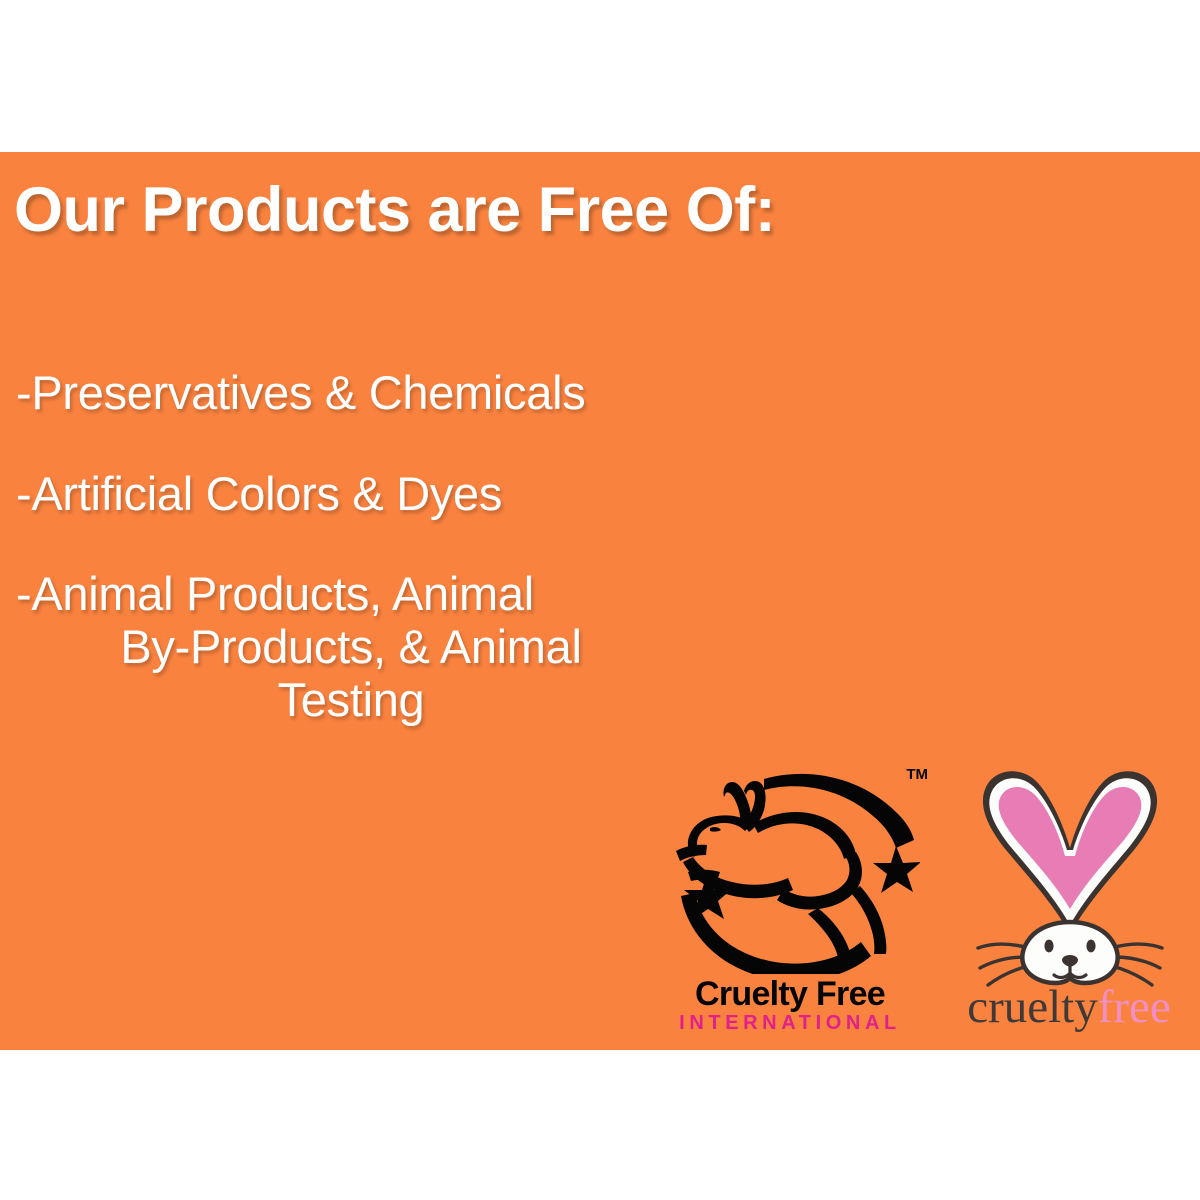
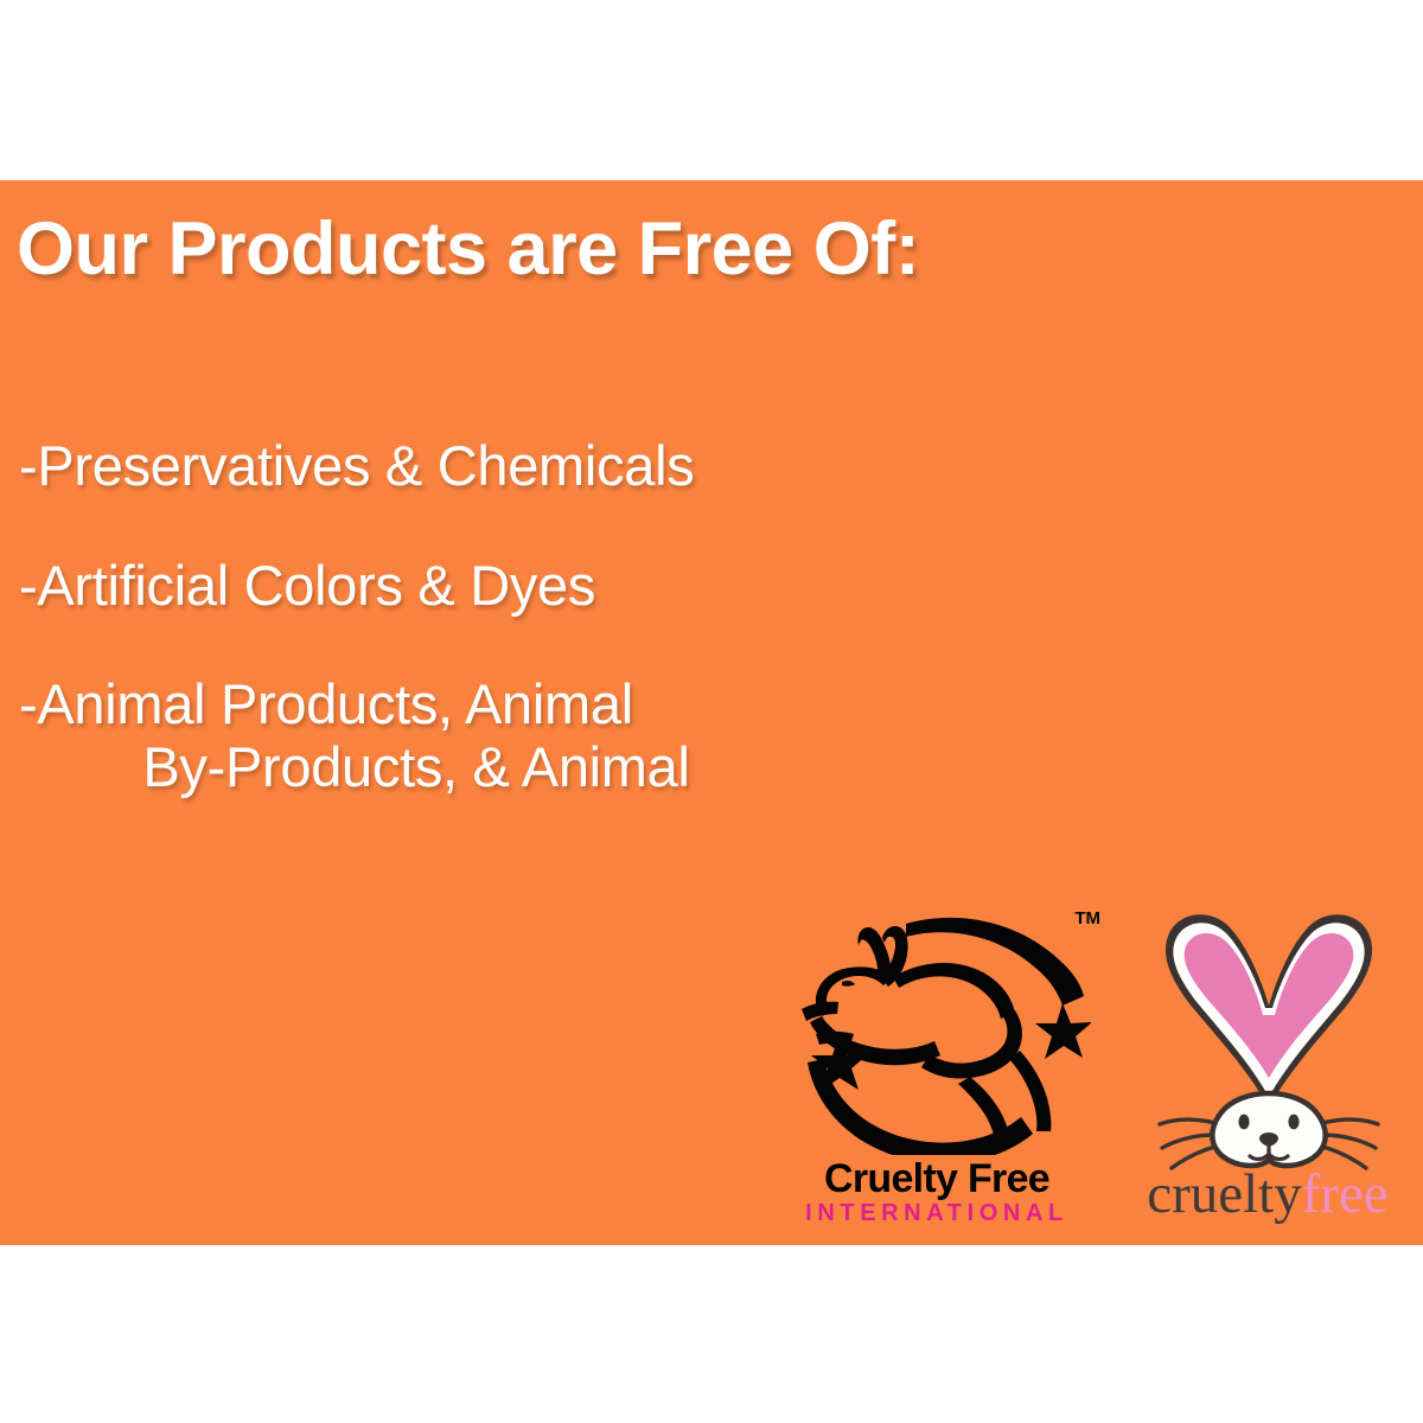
  Our Products are Free Of:
  -Preservatives & Chemicals
  -Artificial Colors & Dyes
  -Animal Products, Animal
  By-Products, & Animal
- Testing
  TM
  Cruelty Free
  INTERNATIONAL
  crueltyfree
